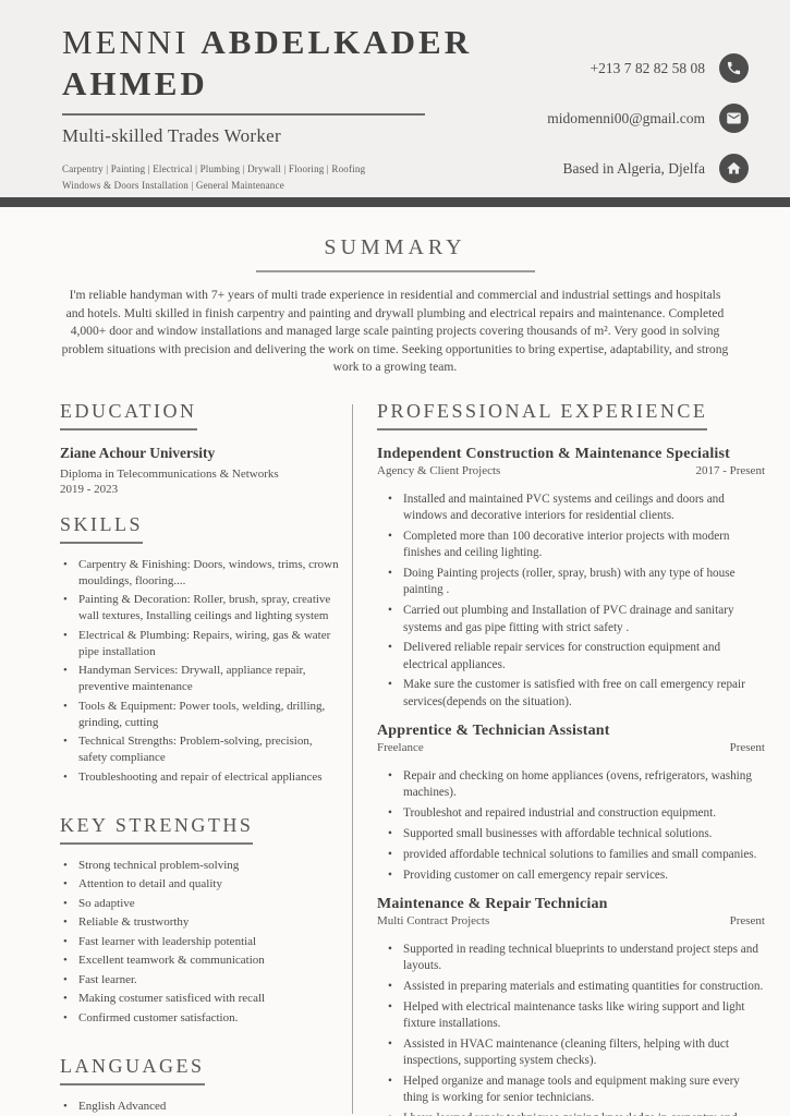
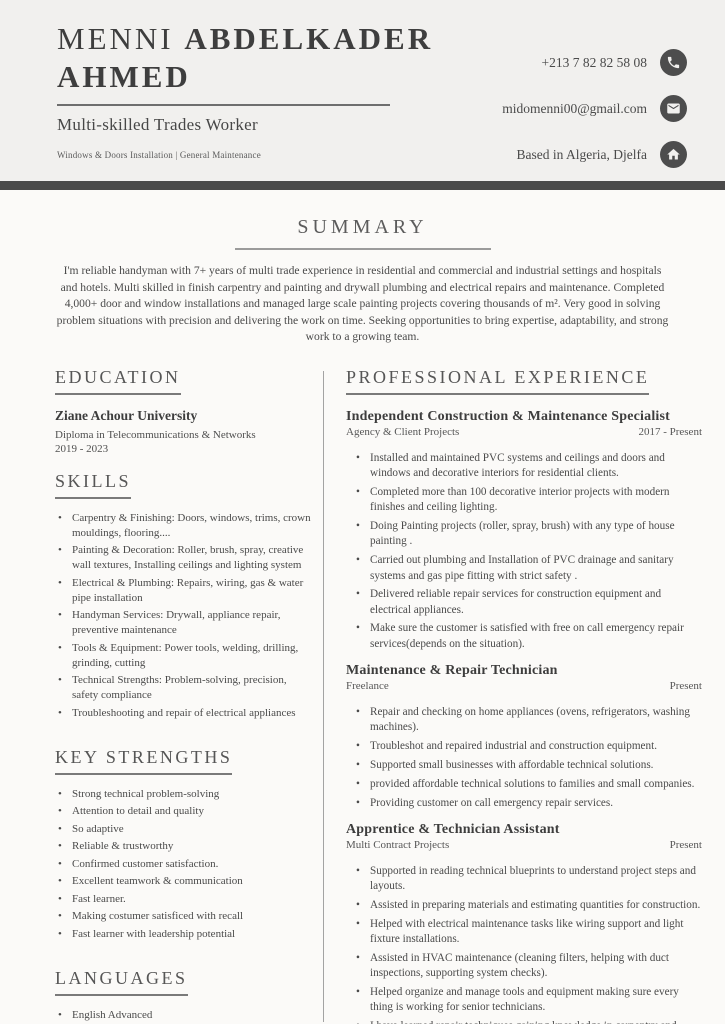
  MENNI ABDELKADER
  AHMED
  Multi-skilled Trades Worker
- Carpentry | Painting | Electrical | Plumbing | Drywall | Flooring | Roofing
  Windows & Doors Installation | General Maintenance
  +213 7 82 82 58 08
  midomenni00@gmail.com
  Based in Algeria, Djelfa
  SUMMARY
  I'm reliable handyman with 7+ years of multi trade experience in residential and commercial and industrial settings and hospitals and hotels. Multi skilled in finish carpentry and painting and drywall plumbing and electrical repairs and maintenance. Completed 4,000+ door and window installations and managed large scale painting projects covering thousands of m². Very good in solving problem situations with precision and delivering the work on time. Seeking opportunities to bring expertise, adaptability, and strong work to a growing team.
  EDUCATION
  Ziane Achour University
  Diploma in Telecommunications & Networks
  2019 - 2023
  SKILLS
  Carpentry & Finishing: Doors, windows, trims, crown mouldings, flooring....
  Painting & Decoration: Roller, brush, spray, creative wall textures, Installing ceilings and lighting system
  Electrical & Plumbing: Repairs, wiring, gas & water pipe installation
  Handyman Services: Drywall, appliance repair, preventive maintenance
  Tools & Equipment: Power tools, welding, drilling, grinding, cutting
  Technical Strengths: Problem-solving, precision, safety compliance
  Troubleshooting and repair of electrical appliances
  KEY STRENGTHS
  Strong technical problem-solving
  Attention to detail and quality
  So adaptive
  Reliable & trustworthy
- Fast learner with leadership potential
+ Confirmed customer satisfaction.
  Excellent teamwork & communication
  Fast learner.
  Making costumer satisficed with recall
- Confirmed customer satisfaction.
+ Fast learner with leadership potential
  LANGUAGES
  English Advanced
  PROFESSIONAL EXPERIENCE
  Independent Construction & Maintenance Specialist
  Agency & Client Projects
  2017 - Present
  Installed and maintained PVC systems and ceilings and doors and windows and decorative interiors for residential clients.
  Completed more than 100 decorative interior projects with modern finishes and ceiling lighting.
  Doing Painting projects (roller, spray, brush) with any type of house painting .
  Carried out plumbing and Installation of PVC drainage and sanitary systems and gas pipe fitting with strict safety .
  Delivered reliable repair services for construction equipment and electrical appliances.
  Make sure the customer is satisfied with free on call emergency repair services(depends on the situation).
- Apprentice & Technician Assistant
+ Maintenance & Repair Technician
  Freelance
  Present
  Repair and checking on home appliances (ovens, refrigerators, washing machines).
  Troubleshot and repaired industrial and construction equipment.
  Supported small businesses with affordable technical solutions.
  provided affordable technical solutions to families and small companies.
  Providing customer on call emergency repair services.
- Maintenance & Repair Technician
+ Apprentice & Technician Assistant
  Multi Contract Projects
  Present
  Supported in reading technical blueprints to understand project steps and layouts.
  Assisted in preparing materials and estimating quantities for construction.
  Helped with electrical maintenance tasks like wiring support and light fixture installations.
  Assisted in HVAC maintenance (cleaning filters, helping with duct inspections, supporting system checks).
  Helped organize and manage tools and equipment making sure every thing is working for senior technicians.
